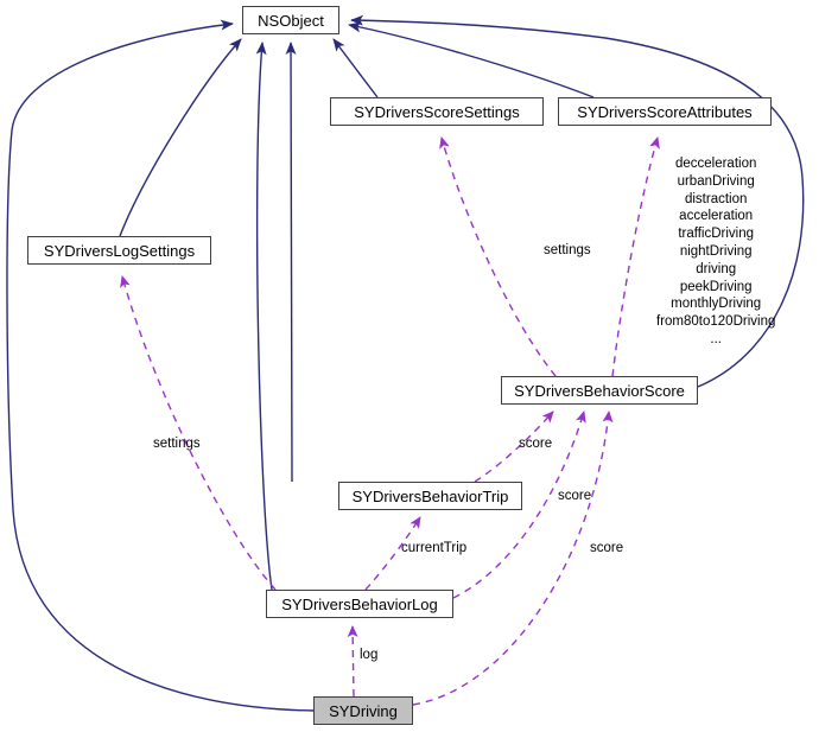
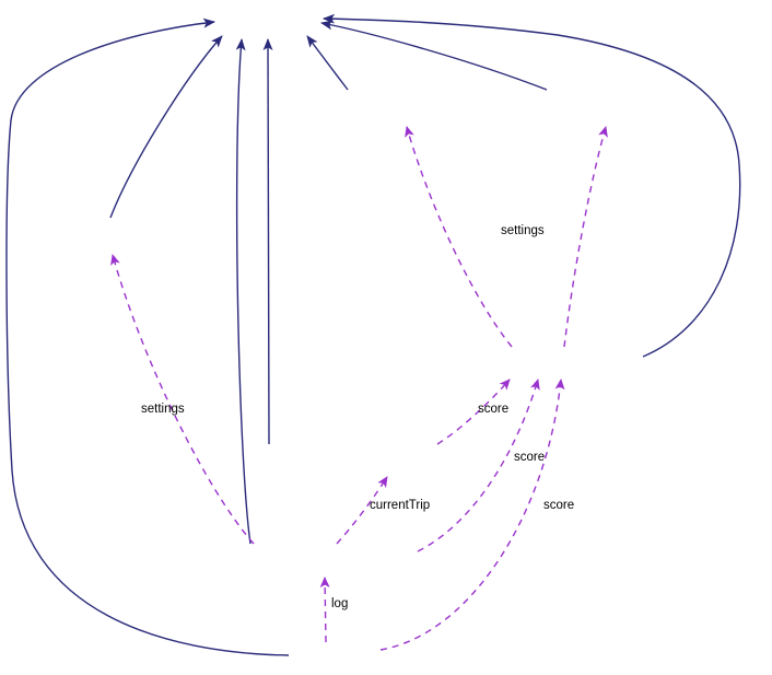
- NSObject
- SYDriversScoreSettings
- SYDriversScoreAttributes
- SYDriversLogSettings
- SYDriversBehaviorScore
- SYDriversBehaviorTrip
- SYDriversBehaviorLog
- SYDriving
- decceleration
- urbanDriving
- distraction
- acceleration
- trafficDriving
- nightDriving
- driving
- peekDriving
- monthlyDriving
- from80to120Driving
- ...
  settings
  settings
  score
  score
  score
  currentTrip
  log
